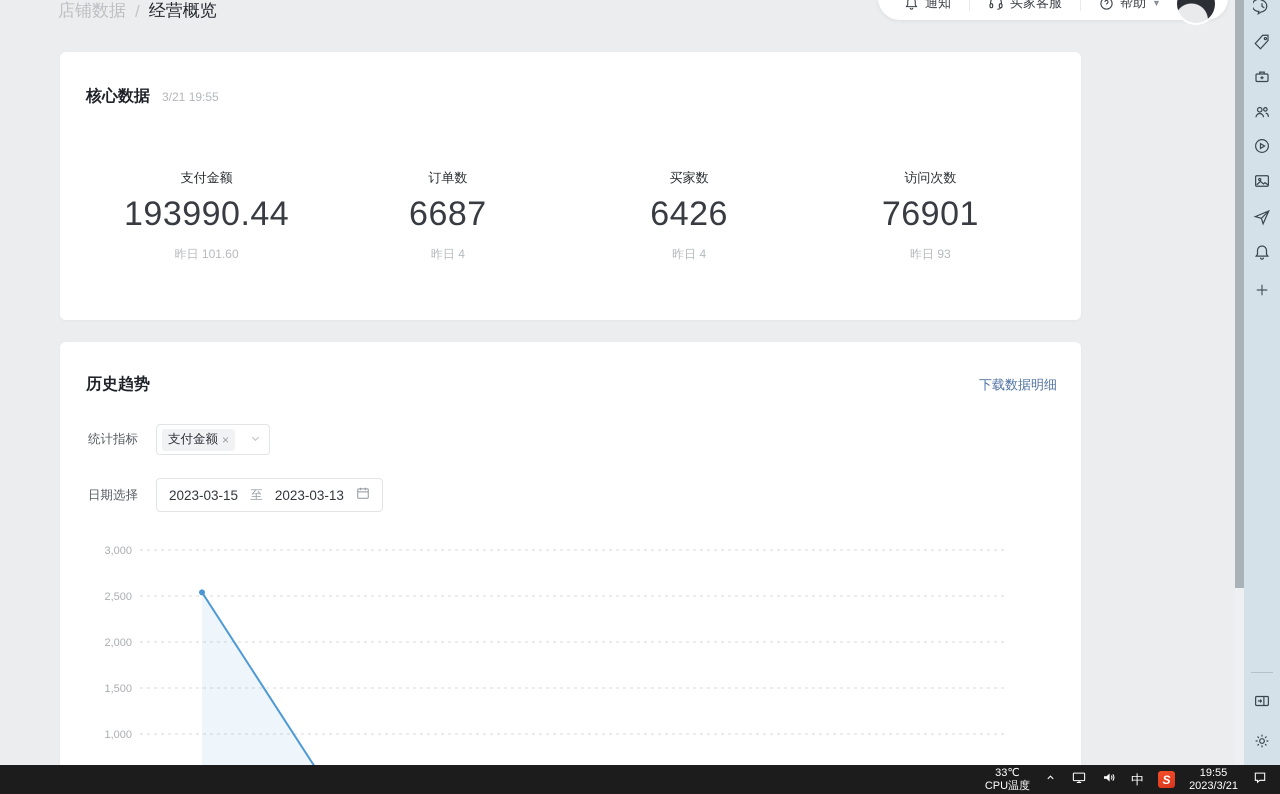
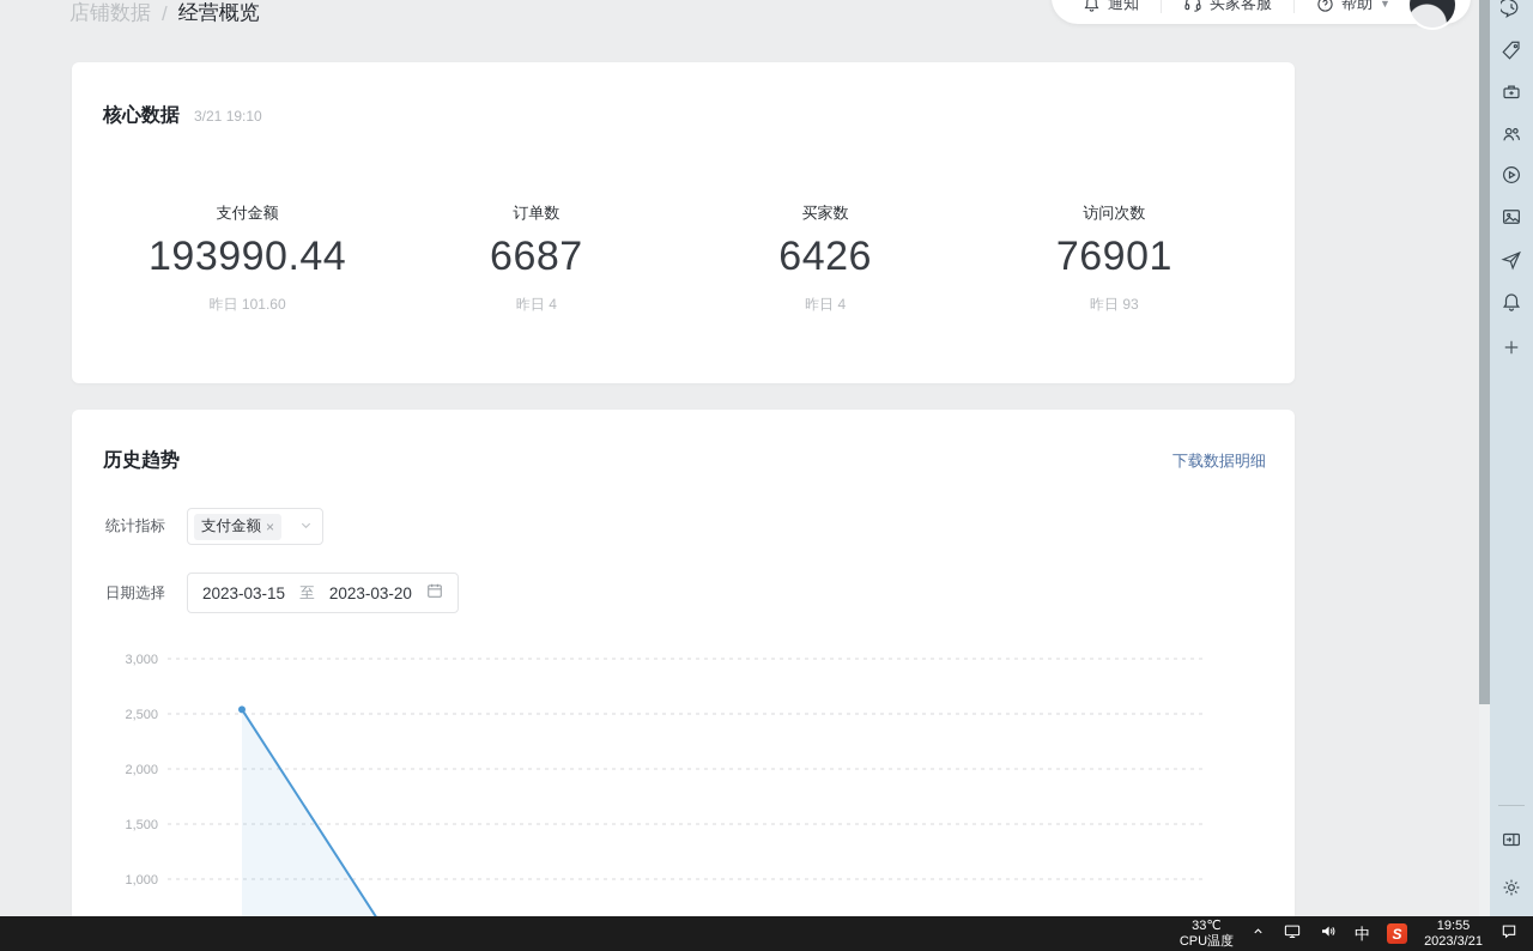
  店铺数据
  /
  经营概览
  通知
  买家客服
  帮助
  ▼
  核心数据
- 3/21 19:55
+ 3/21 19:10
  支付金额
  193990.44
  昨日 101.60
  订单数
  6687
  昨日 4
  买家数
  6426
  昨日 4
  访问次数
  76901
  昨日 93
  历史趋势
  下载数据明细
  统计指标
  支付金额
  ×
  日期选择
  2023-03-15
  至
- 2023-03-13
+ 2023-03-20
  3,000
  2,500
  2,000
  1,500
  1,000
  33℃
  CPU温度
  中
  S
  19:55
  2023/3/21
